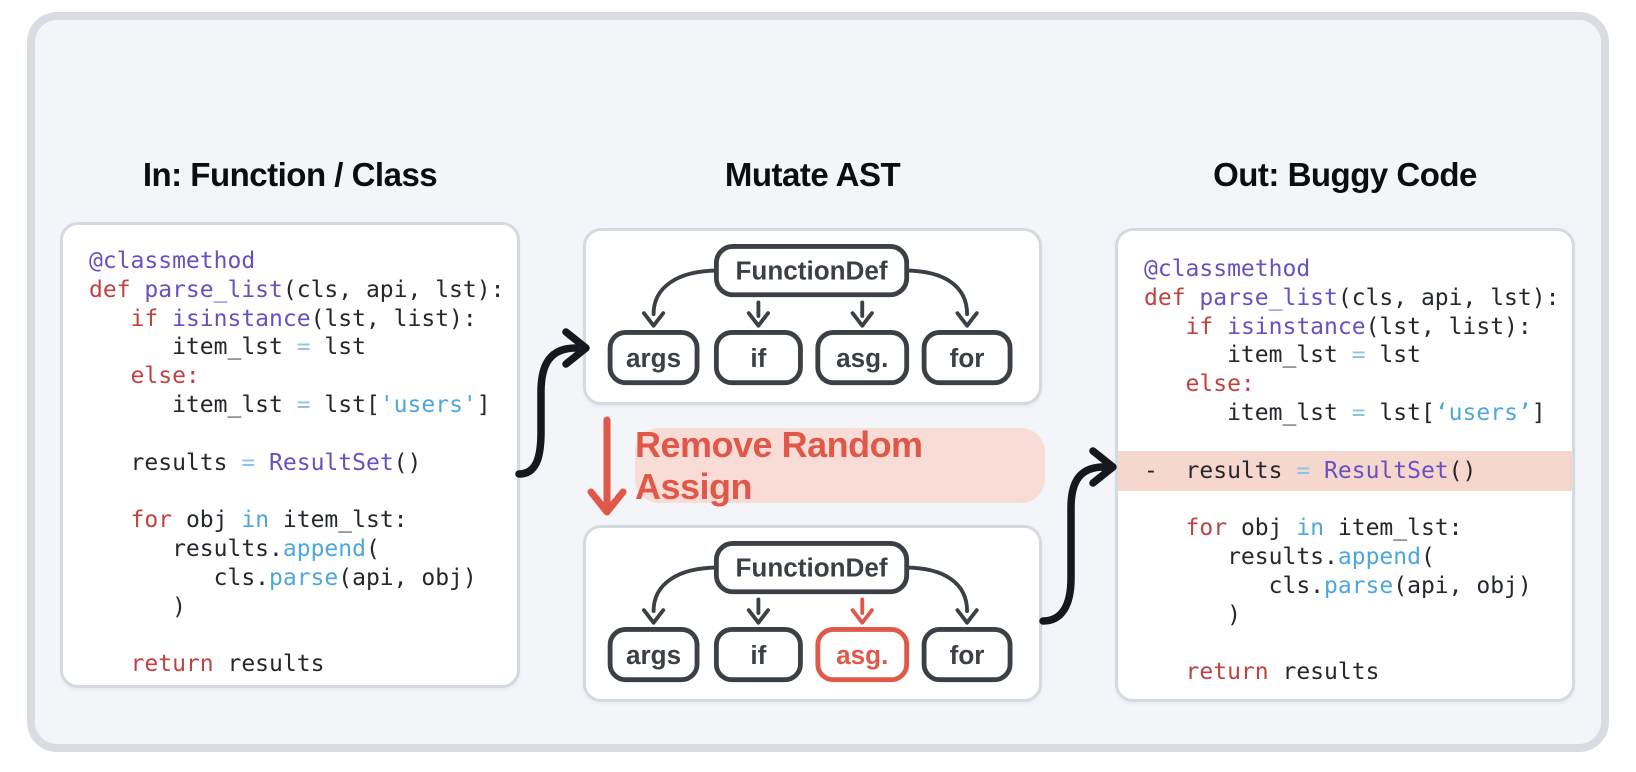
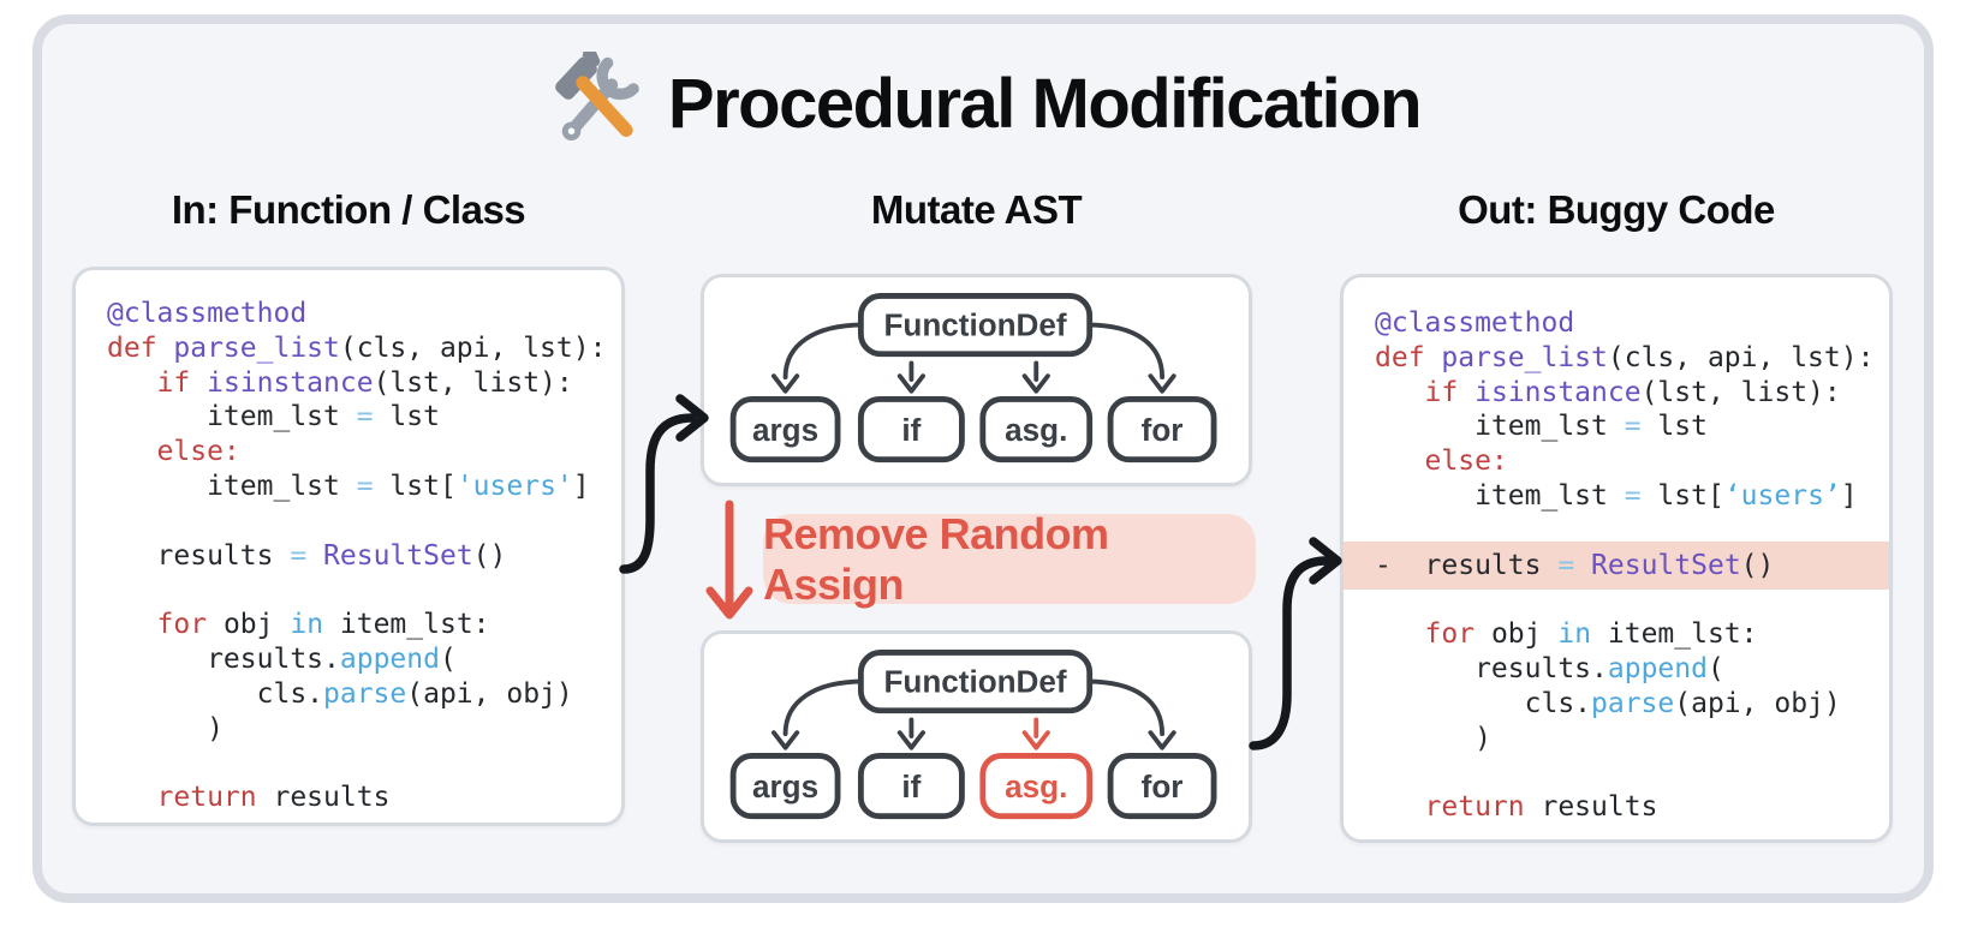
+ Procedural Modification
  In: Function / Class
  Mutate AST
  Out: Buggy Code
  @classmethod
  def parse_list(cls, api, lst):
  if isinstance(lst, list):
  item_lst = lst
  else:
  item_lst = lst['users']
  results = ResultSet()
  for obj in item_lst:
  results.append(
  cls.parse(api, obj)
  )
  return results
  FunctionDef
  args
  if
  asg.
  for
  Remove Random Assign
  FunctionDef
  args
  if
  asg.
  for
  @classmethod
  def parse_list(cls, api, lst):
  if isinstance(lst, list):
  item_lst = lst
  else:
  item_lst = lst[‘users’]
  - results = ResultSet()
  for obj in item_lst:
  results.append(
  cls.parse(api, obj)
  )
  return results
